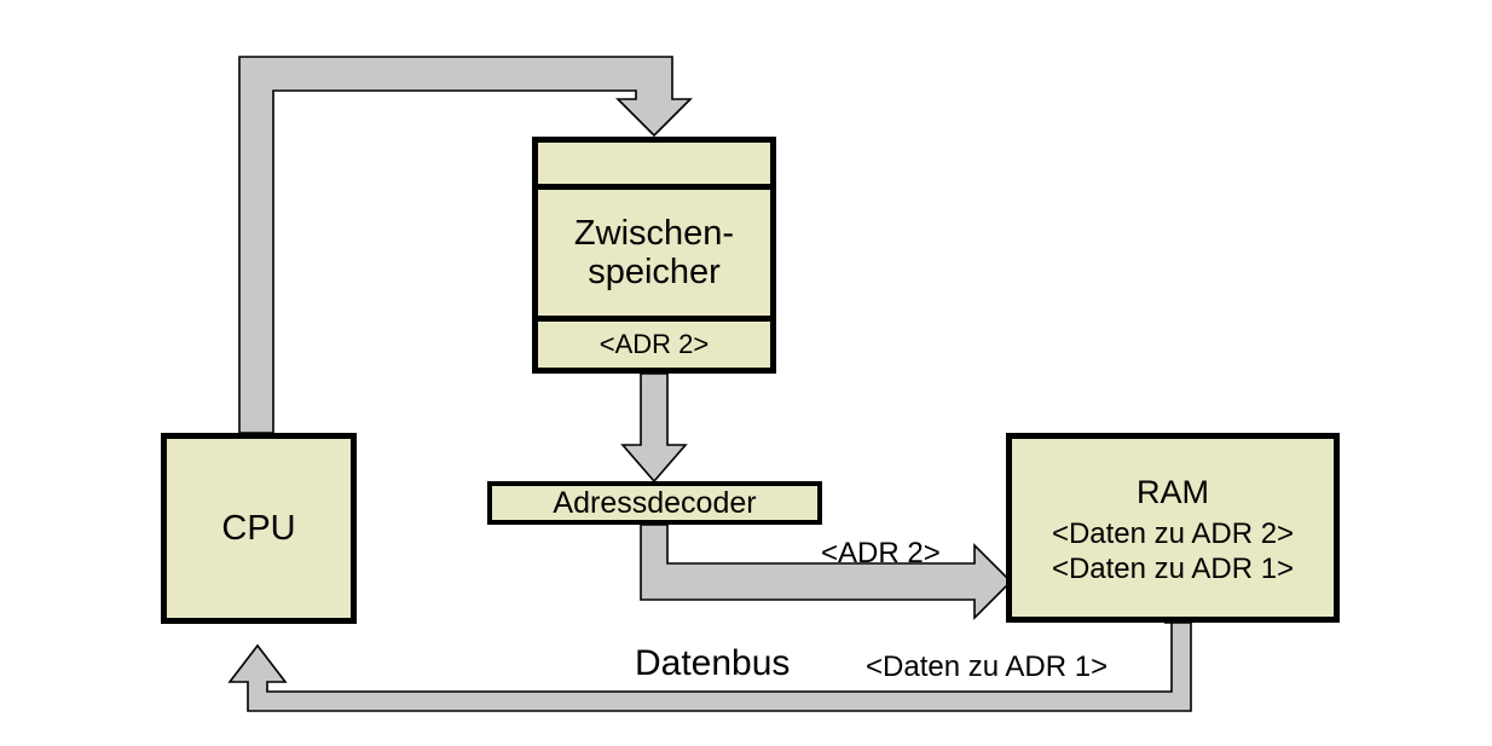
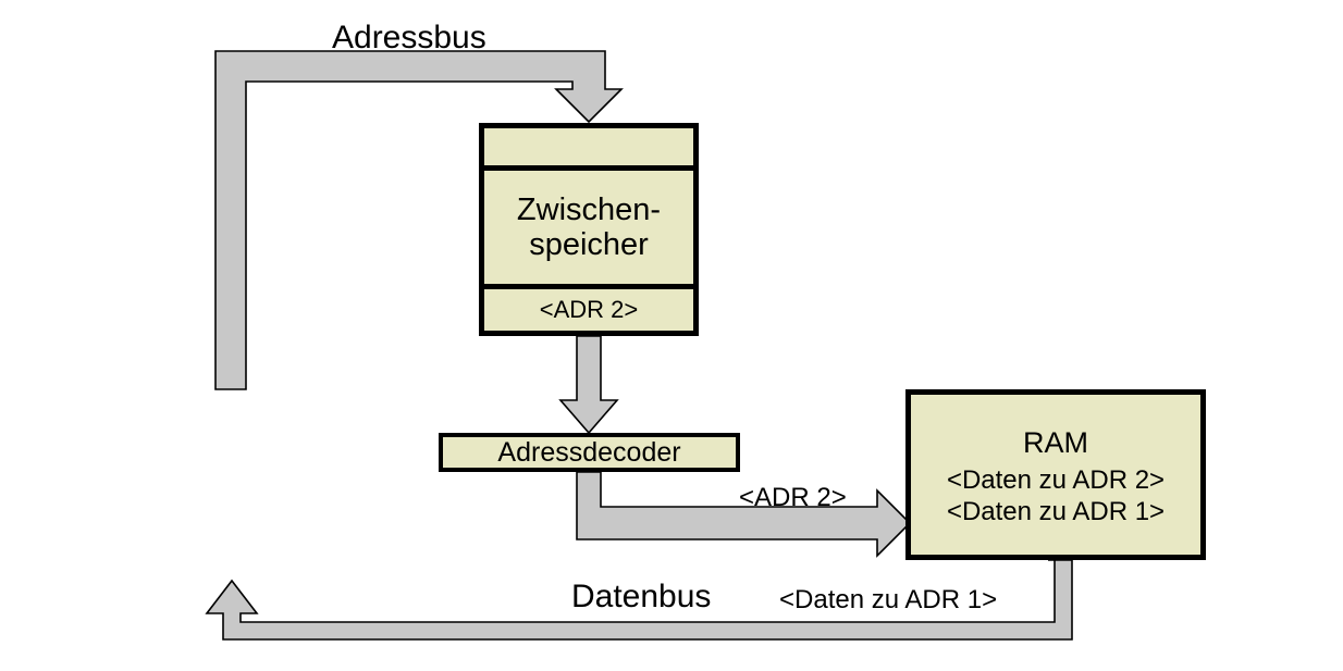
- CPU
  Zwischen-
  speicher
  <ADR 2>
  Adressdecoder
  RAM
  <Daten zu ADR 2>
  <Daten zu ADR 1>
+ Adressbus
  Datenbus
  <Daten zu ADR 1>
  <ADR 2>
